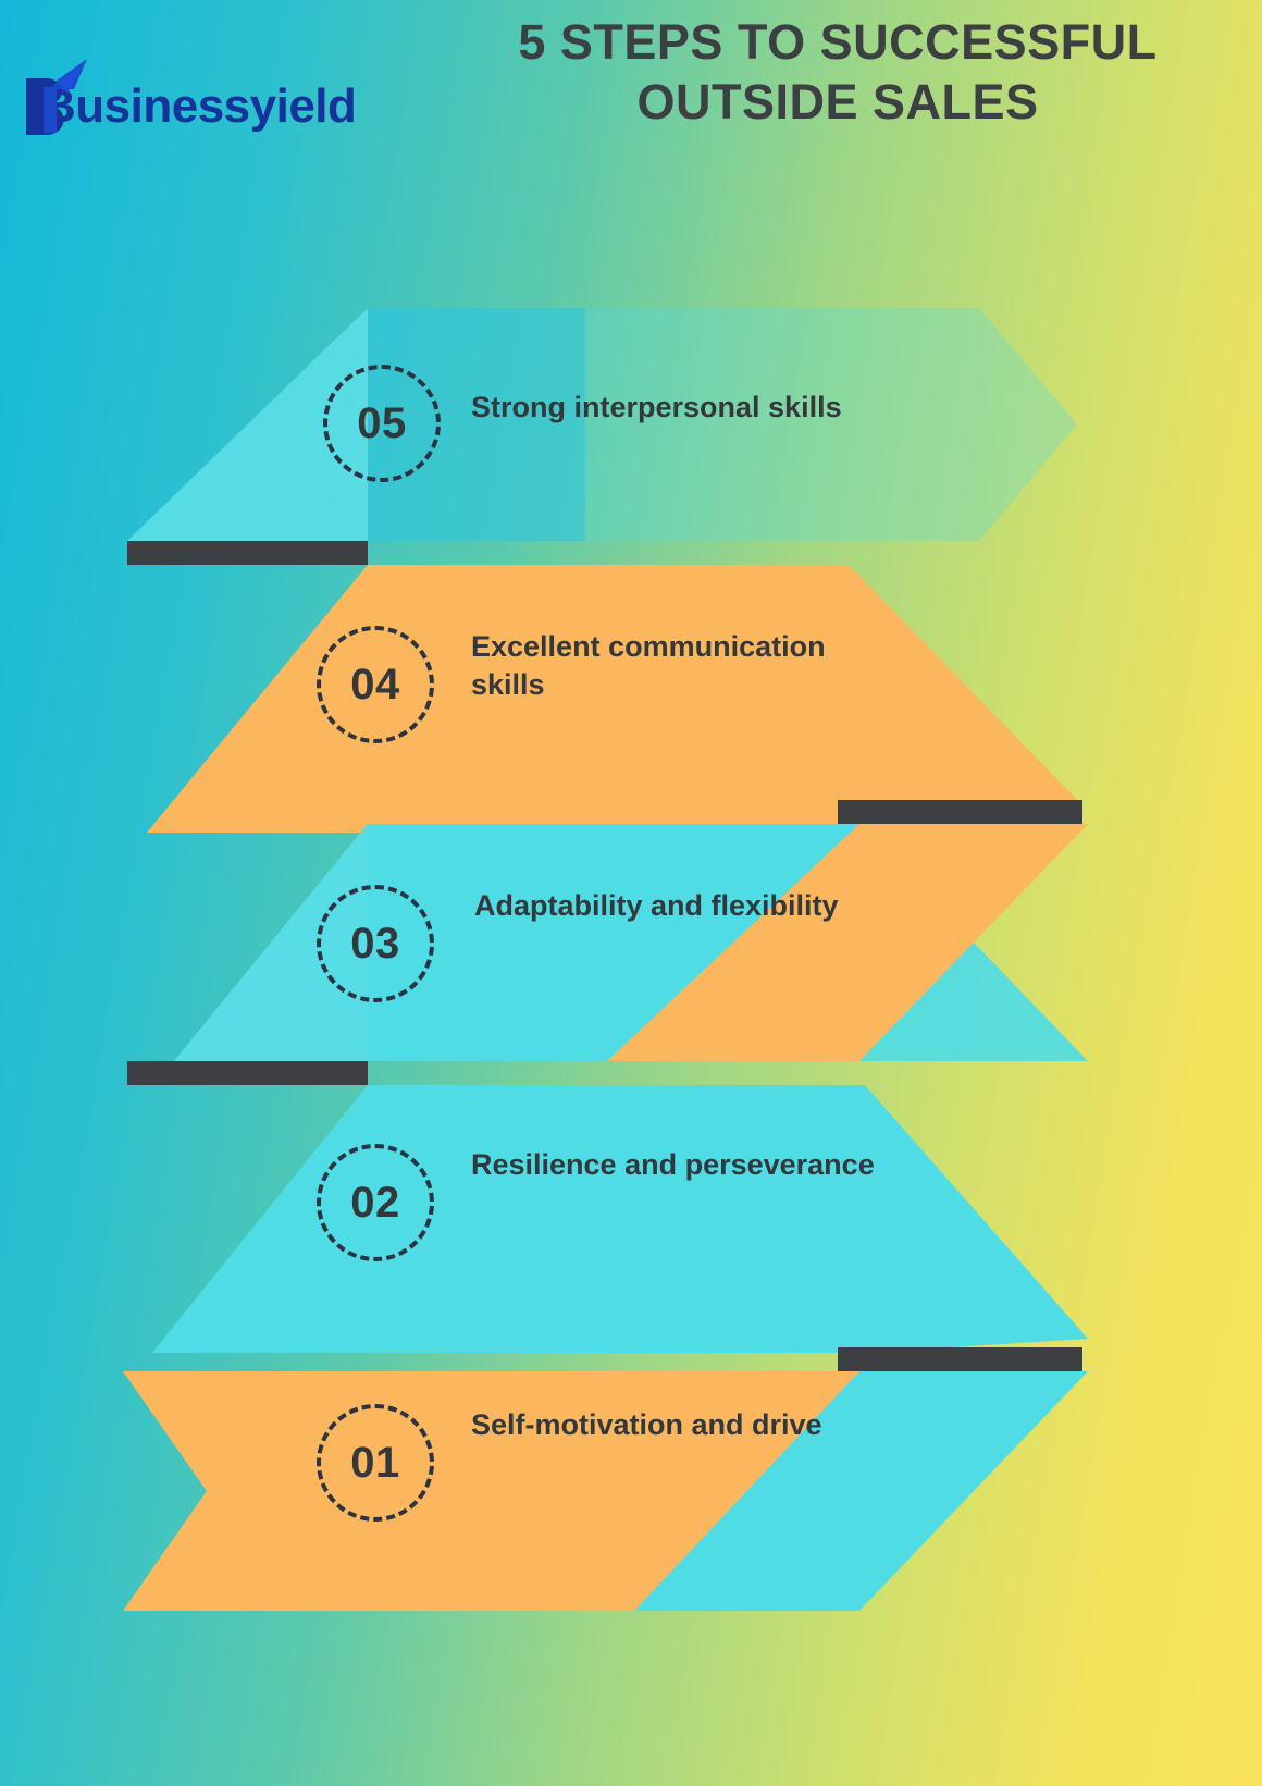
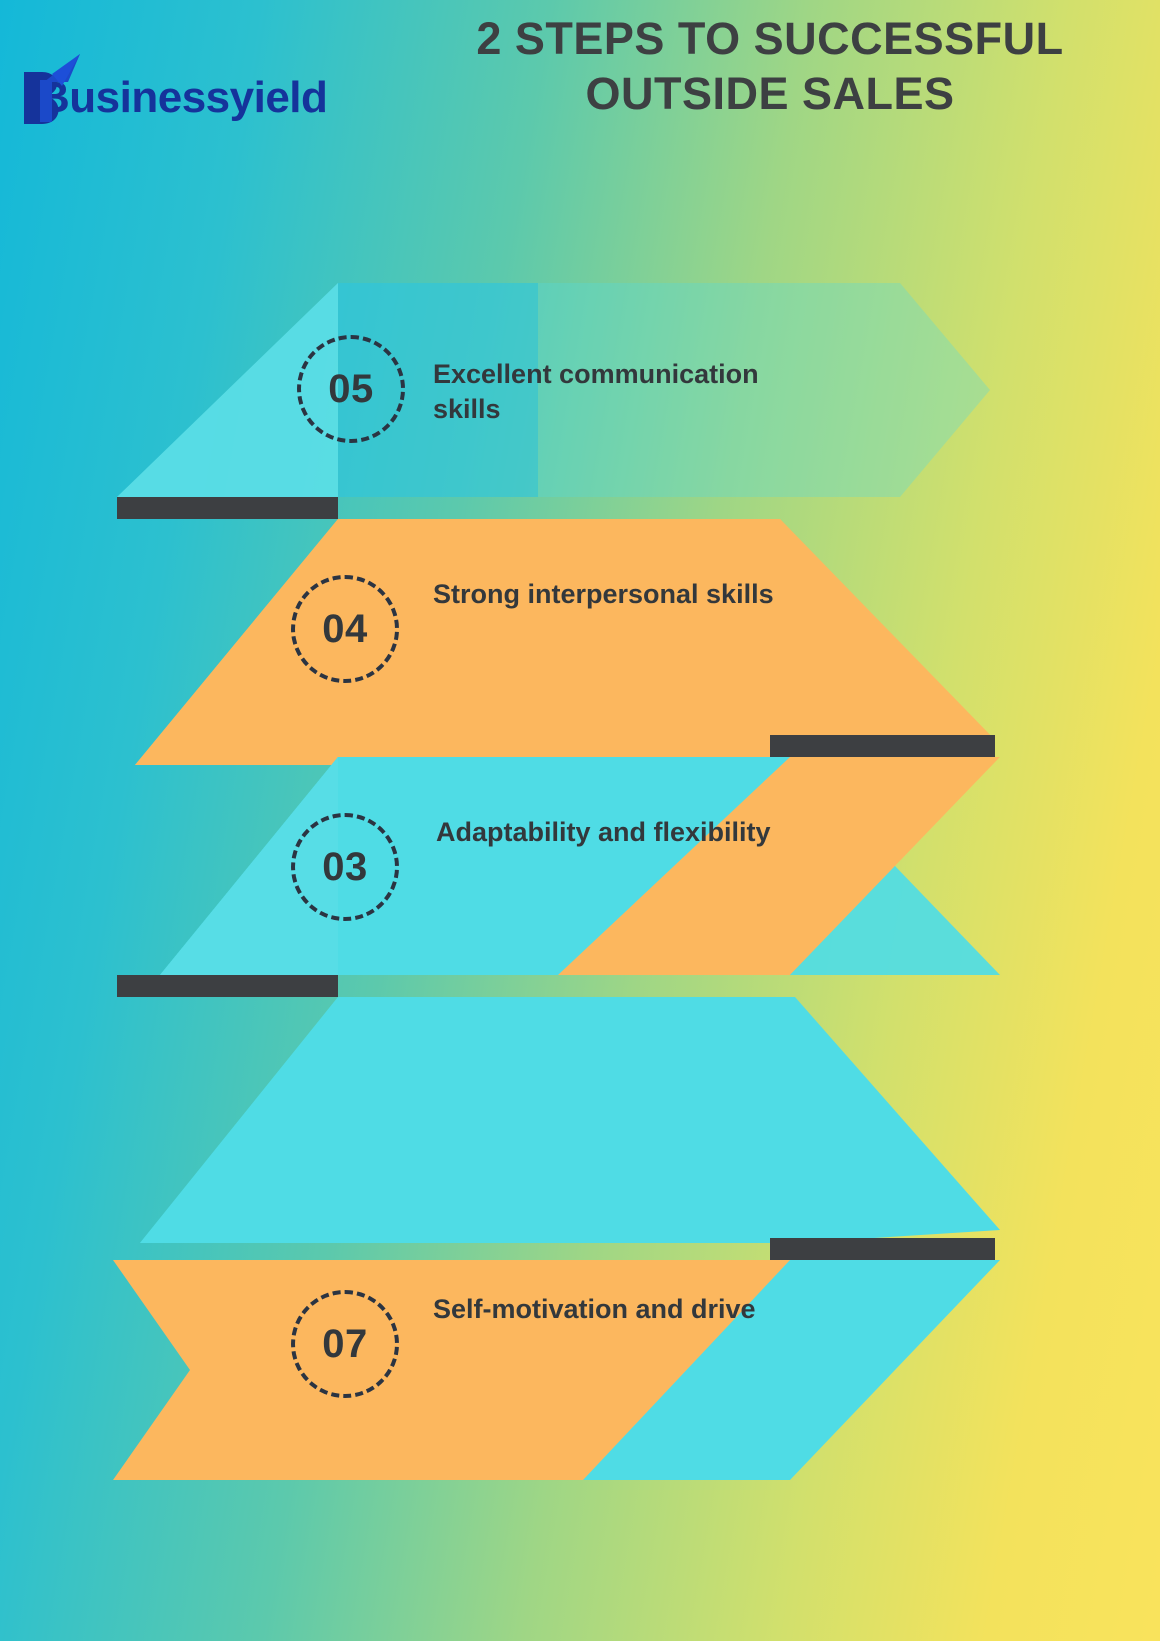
  Businessyield
- 5 STEPS TO SUCCESSFUL
+ 2 STEPS TO SUCCESSFUL
  OUTSIDE SALES
  05
- Strong interpersonal skills
+ Excellent communication skills
  04
- Excellent communication skills
+ Strong interpersonal skills
  03
  Adaptability and flexibility
- 02
- Resilience and perseverance
- 01
+ 07
  Self-motivation and drive
